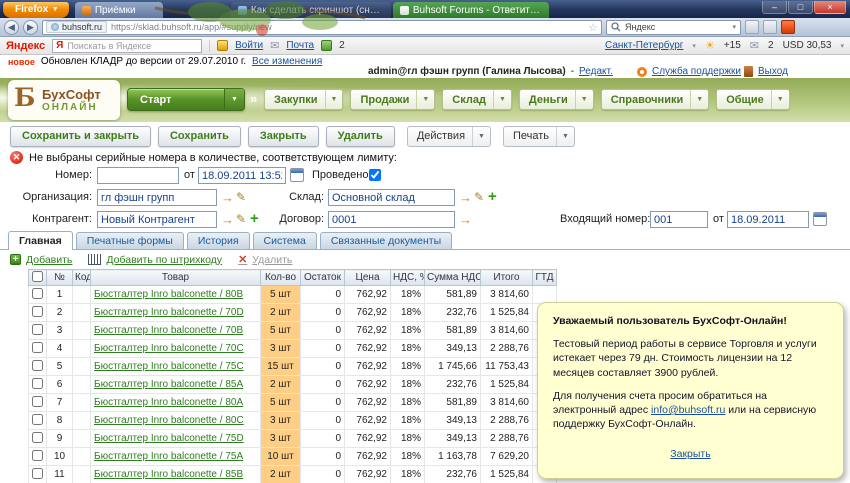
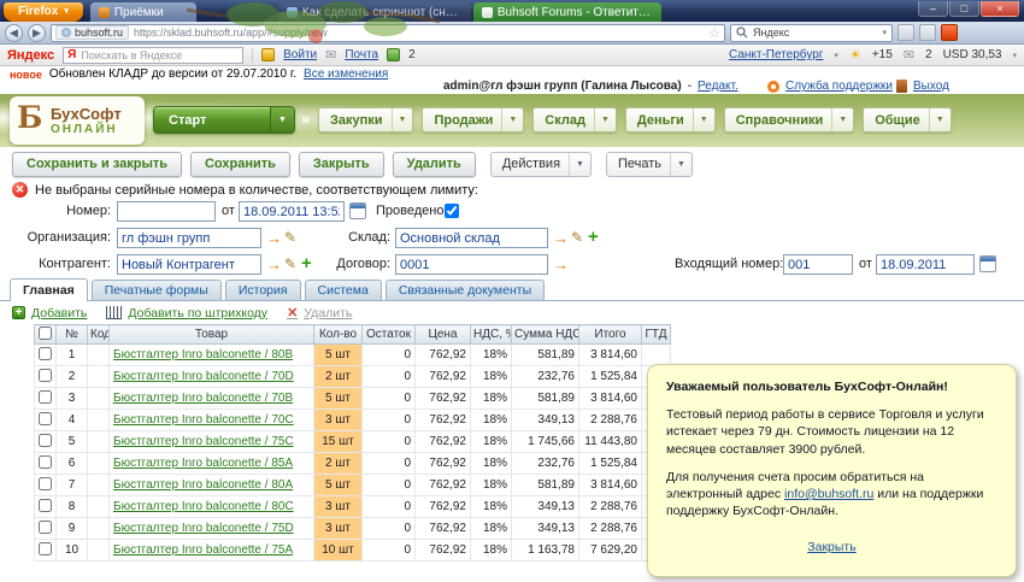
  Firefox
  Приёмки
  Как сделать скриншот (сним
  Buhsoft Forums - Ответить в
  –
  □
  ×
  ◀
  ▶
  buhsoft.ru
  https://sklad.buhsoft.ru/app/#supply/new
  ☆
  Яндекс
  Яндекс
  Я
  Поискать в Яндексе
  Войти
  ✉
  Почта
  2
  Санкт-Петербург
  ☀
  +15
  ✉
  2
  USD 30,53
  новое
  Обновлен КЛАДР до версии от 29.07.2010 г.
  Все изменения
  admin@гл фэшн групп (Галина Лысова)
  -
  Редакт.
  Служба поддержки
  Выход
  Б
  БухСофт
  ОНЛАЙН
  Старт
  »
  Закупки
  Продажи
  Склад
  Деньги
  Справочники
  Общие
  Сохранить и закрыть
  Сохранить
  Закрыть
  Удалить
  Действия
  Печать
  ✕
  Не выбраны серийные номера в количестве, соответствующем лимиту:
  Номер:
  от
  18.09.2011 13:5
  Проведено:
  Организация:
  гл фэшн групп
  →
  ✎
  Склад:
  Основной склад
  →
  ✎
  +
  Контрагент:
  Новый Контрагент
  →
  ✎
  +
  Договор:
  0001
  →
  Входящий номер:
  001
  от
  18.09.2011
  Главная
  Печатные формы
  История
  Система
  Связанные документы
  +
  Добавить
  Добавить по штрихкоду
  ✕
  Удалить
  	№	Код	Товар	Кол-во	Остаток	Цена	НДС,	Сумма НДС	Итого	ГТД
  	1		Бюстгалтер Inro balconette / 80B	5 шт	0	762,92	18%	581,89	3 814,60
  	2		Бюстгалтер Inro balconette / 70D	2 шт	0	762,92	18%	232,76	1 525,84
  	3		Бюстгалтер Inro balconette / 70B	5 шт	0	762,92	18%	581,89	3 814,60
  	4		Бюстгалтер Inro balconette / 70C	3 шт	0	762,92	18%	349,13	2 288,76
- 	5		Бюстгалтер Inro balconette / 75C	15 шт	0	762,92	18%	1 745,66	11 753,43
+ 	5		Бюстгалтер Inro balconette / 75C	15 шт	0	762,92	18%	1 745,66	11 443,80
  	6		Бюстгалтер Inro balconette / 85A	2 шт	0	762,92	18%	232,76	1 525,84
  	7		Бюстгалтер Inro balconette / 80A	5 шт	0	762,92	18%	581,89	3 814,60
  	8		Бюстгалтер Inro balconette / 80C	3 шт	0	762,92	18%	349,13	2 288,76
  	9		Бюстгалтер Inro balconette / 75D	3 шт	0	762,92	18%	349,13	2 288,76
  	10		Бюстгалтер Inro balconette / 75A	10 шт	0	762,92	18%	1 163,78	7 629,20
- 	11		Бюстгалтер Inro balconette / 85B	2 шт	0	762,92	18%	232,76	1 525,84
  Уважаемый пользователь БухСофт-Онлайн!
  Тестовый период работы в сервисе Торговля и услуги истекает через 79 дн. Стоимость лицензии на 12 месяцев составляет 3900 рублей.
- Для получения счета просим обратиться на электронный адрес info@buhsoft.ru или на сервисную поддержку БухСофт-Онлайн.
+ Для получения счета просим обратиться на электронный адрес info@buhsoft.ru или на поддержки поддержку БухСофт-Онлайн.
  Закрыть
